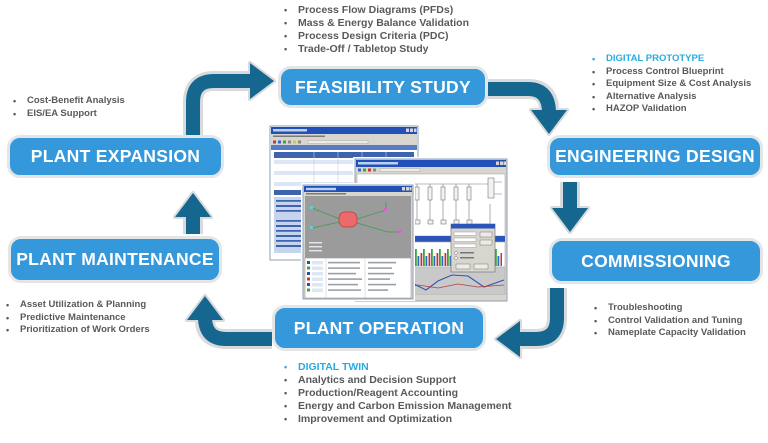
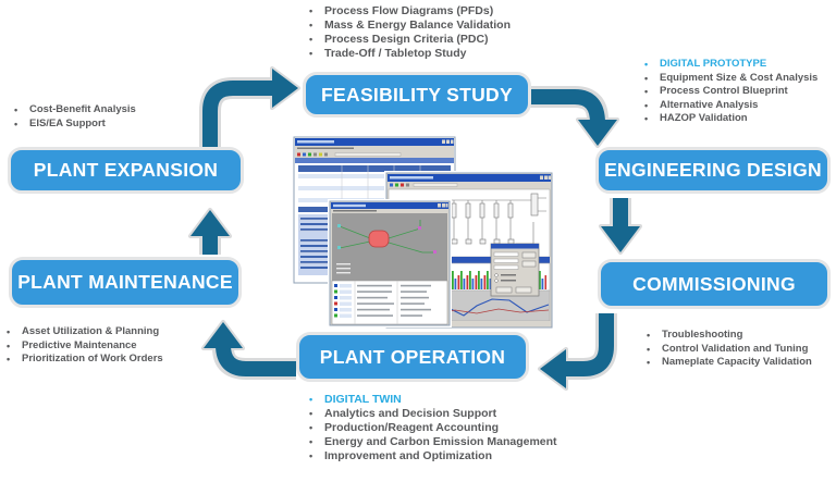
  FEASIBILITY STUDY
  ENGINEERING DESIGN
  COMMISSIONING
  PLANT OPERATION
  PLANT MAINTENANCE
  PLANT EXPANSION
  •
  Process Flow Diagrams (PFDs)
  •
  Mass & Energy Balance Validation
  •
  Process Design Criteria (PDC)
  •
  Trade-Off / Tabletop Study
  •
  DIGITAL PROTOTYPE
  •
- Process Control Blueprint
+ Equipment Size & Cost Analysis
  •
- Equipment Size & Cost Analysis
+ Process Control Blueprint
  •
  Alternative Analysis
  •
  HAZOP Validation
  •
  Cost-Benefit Analysis
  •
  EIS/EA Support
  •
  Asset Utilization & Planning
  •
  Predictive Maintenance
  •
  Prioritization of Work Orders
  •
  DIGITAL TWIN
  •
  Analytics and Decision Support
  •
  Production/Reagent Accounting
  •
  Energy and Carbon Emission Management
  •
  Improvement and Optimization
  •
  Troubleshooting
  •
  Control Validation and Tuning
  •
  Nameplate Capacity Validation
